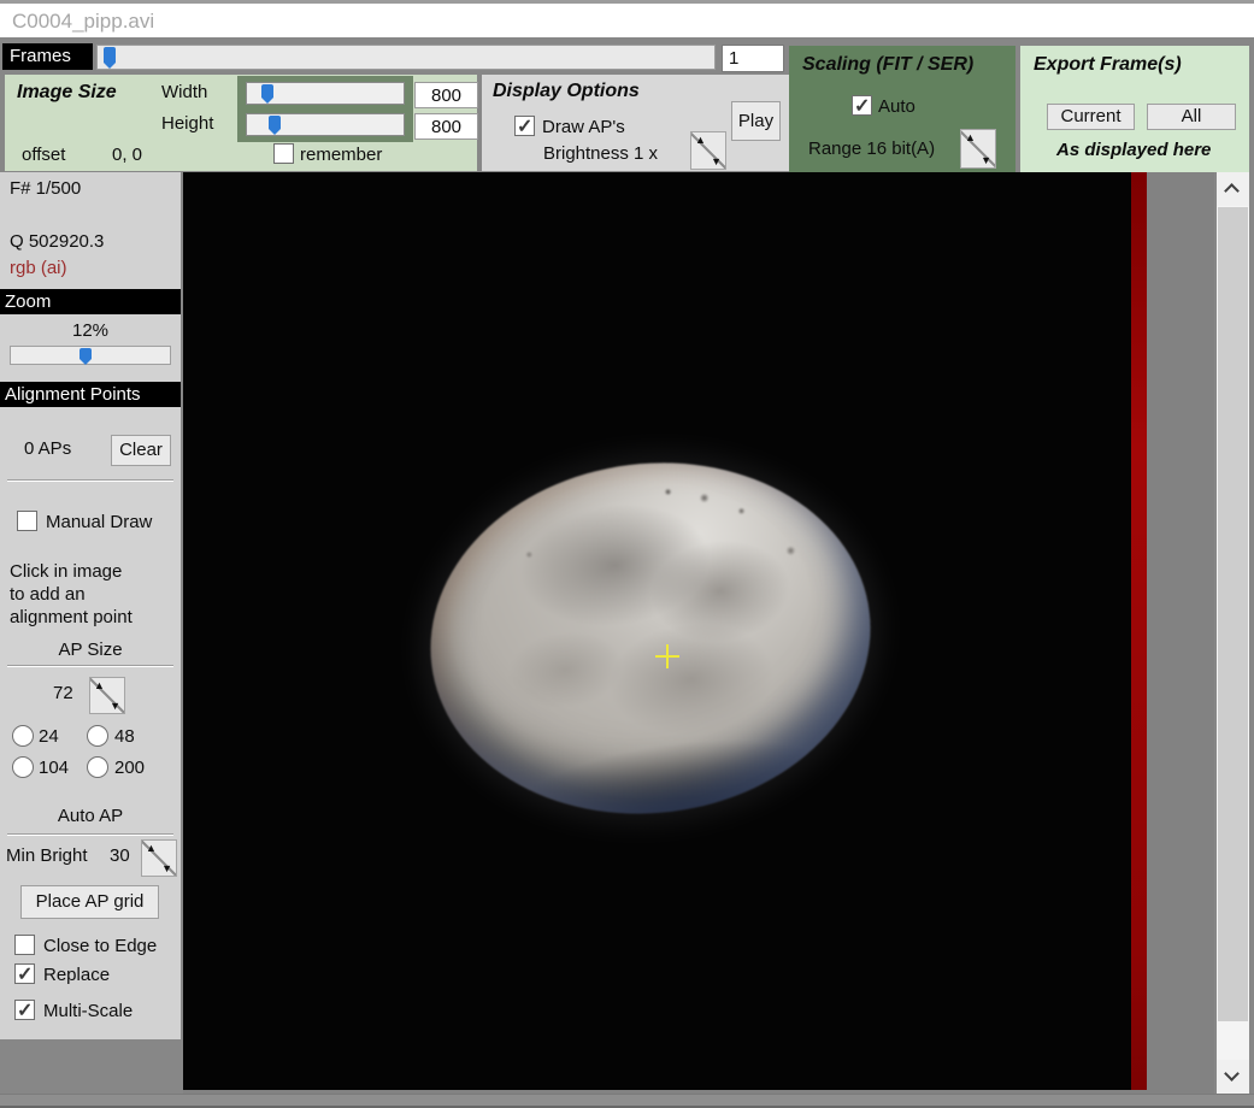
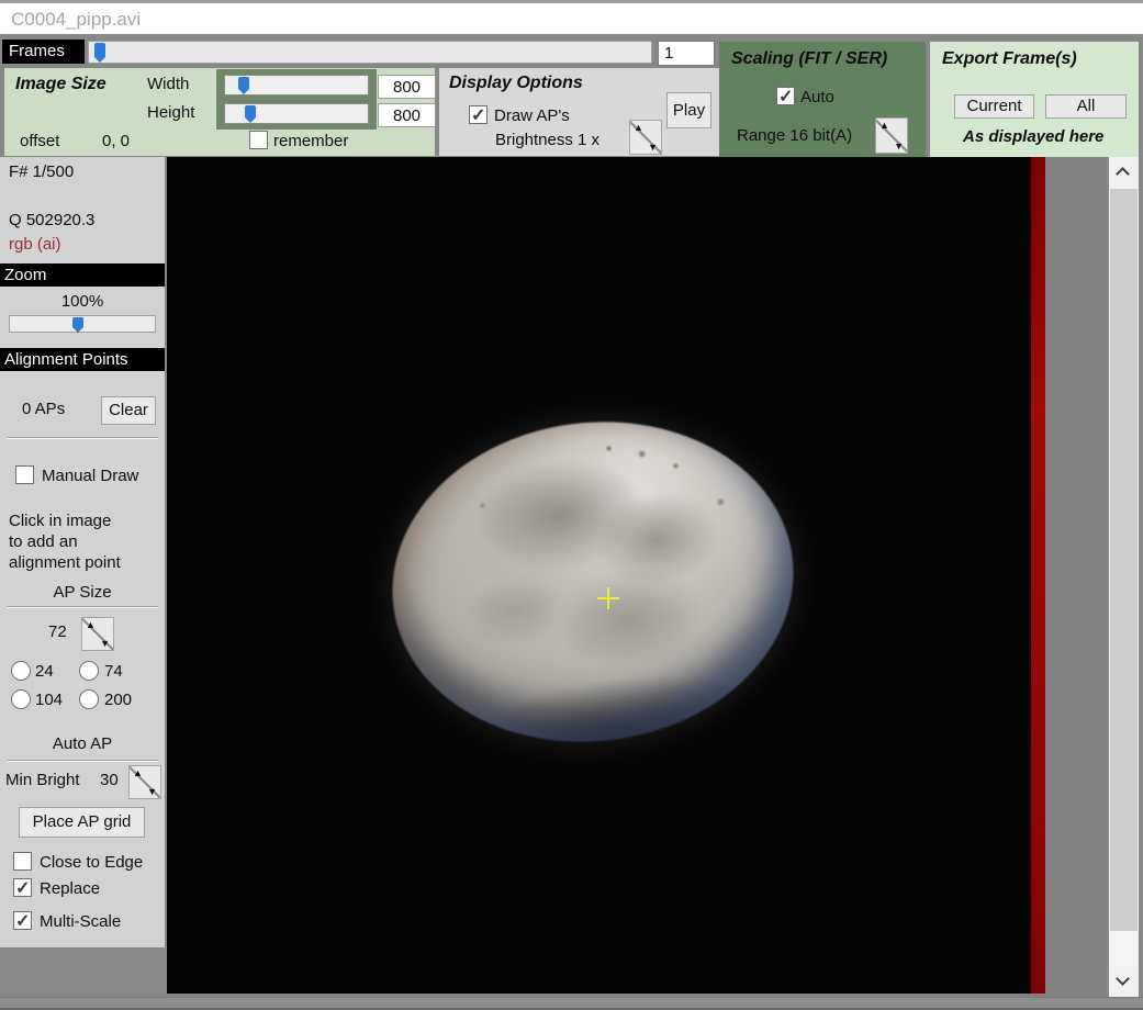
  C0004_pipp.avi
  Frames
  1
  Image Size
  Width
  Height
  800
  800
  offset
  0, 0
  remember
  Display Options
  Draw AP's
  Brightness 1 x
  ▲
  ▼
  Play
  Scaling (FIT / SER)
  Auto
  Range 16 bit(A)
  ▲
  ▼
  Export Frame(s)
  Current
  All
  As displayed here
  F# 1/500
  Q 502920.3
  rgb (ai)
  Zoom
- 12%
+ 100%
  Alignment Points
  0 APs
  Clear
  Manual Draw
  Click in image
  to add an
  alignment point
  AP Size
  72
  ▲
  ▼
  24
- 48
+ 74
  104
  200
  Auto AP
  Min Bright
  30
  ▲
  ▼
  Place AP grid
  Close to Edge
  Replace
  Multi-Scale
